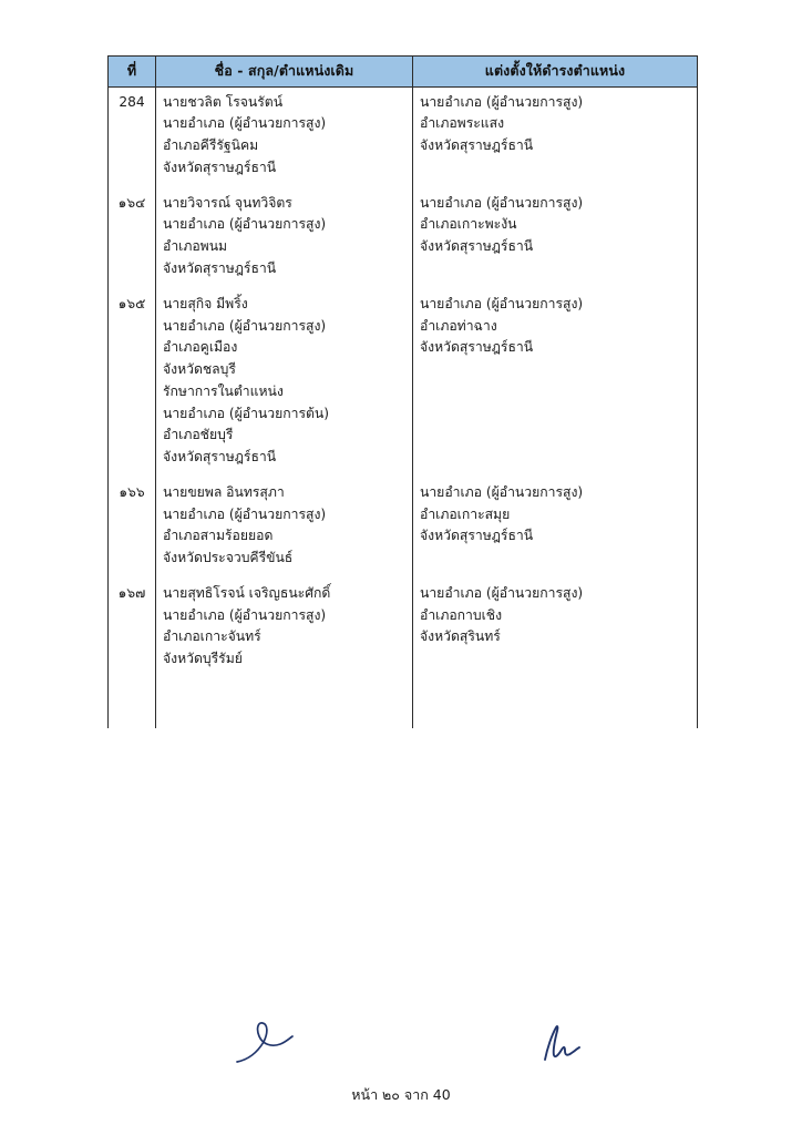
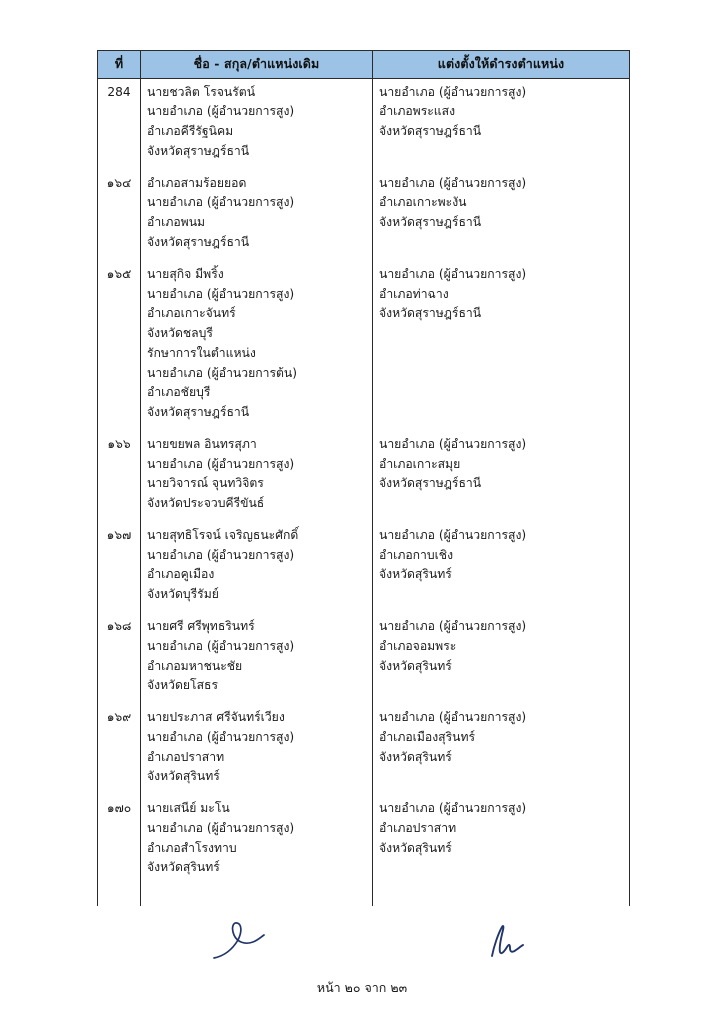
  ที่	ชื่อ - สกุล/ตำแหน่งเดิม	แต่งตั้งให้ดำรงตำแหน่ง
  284	นายชวลิต โรจนรัตน์นายอำเภอ (ผู้อำนวยการสูง)อำเภอคีรีรัฐนิคมจังหวัดสุราษฎร์ธานี	นายอำเภอ (ผู้อำนวยการสูง)อำเภอพระแสงจังหวัดสุราษฎร์ธานี
- ๑๖๔	นายวิจารณ์ จุนทวิจิตรนายอำเภอ (ผู้อำนวยการสูง)อำเภอพนมจังหวัดสุราษฎร์ธานี	นายอำเภอ (ผู้อำนวยการสูง)อำเภอเกาะพะงันจังหวัดสุราษฎร์ธานี
+ ๑๖๔	อำเภอสามร้อยยอดนายอำเภอ (ผู้อำนวยการสูง)อำเภอพนมจังหวัดสุราษฎร์ธานี	นายอำเภอ (ผู้อำนวยการสูง)อำเภอเกาะพะงันจังหวัดสุราษฎร์ธานี
- ๑๖๕	นายสุกิจ มีพริ้งนายอำเภอ (ผู้อำนวยการสูง)อำเภอคูเมืองจังหวัดชลบุรีรักษาการในตำแหน่งนายอำเภอ (ผู้อำนวยการต้น)อำเภอชัยบุรีจังหวัดสุราษฎร์ธานี	นายอำเภอ (ผู้อำนวยการสูง)อำเภอท่าฉางจังหวัดสุราษฎร์ธานี
+ ๑๖๕	นายสุกิจ มีพริ้งนายอำเภอ (ผู้อำนวยการสูง)อำเภอเกาะจันทร์จังหวัดชลบุรีรักษาการในตำแหน่งนายอำเภอ (ผู้อำนวยการต้น)อำเภอชัยบุรีจังหวัดสุราษฎร์ธานี	นายอำเภอ (ผู้อำนวยการสูง)อำเภอท่าฉางจังหวัดสุราษฎร์ธานี
- ๑๖๖	นายขยพล อินทรสุภานายอำเภอ (ผู้อำนวยการสูง)อำเภอสามร้อยยอดจังหวัดประจวบคีรีขันธ์	นายอำเภอ (ผู้อำนวยการสูง)อำเภอเกาะสมุยจังหวัดสุราษฎร์ธานี
+ ๑๖๖	นายขยพล อินทรสุภานายอำเภอ (ผู้อำนวยการสูง)นายวิจารณ์ จุนทวิจิตรจังหวัดประจวบคีรีขันธ์	นายอำเภอ (ผู้อำนวยการสูง)อำเภอเกาะสมุยจังหวัดสุราษฎร์ธานี
- ๑๖๗	นายสุทธิโรจน์ เจริญธนะศักดิ์นายอำเภอ (ผู้อำนวยการสูง)อำเภอเกาะจันทร์จังหวัดบุรีรัมย์	นายอำเภอ (ผู้อำนวยการสูง)อำเภอกาบเชิงจังหวัดสุรินทร์
+ ๑๖๗	นายสุทธิโรจน์ เจริญธนะศักดิ์นายอำเภอ (ผู้อำนวยการสูง)อำเภอคูเมืองจังหวัดบุรีรัมย์	นายอำเภอ (ผู้อำนวยการสูง)อำเภอกาบเชิงจังหวัดสุรินทร์
+ ๑๖๘	นายศรี ศรีพุทธรินทร์นายอำเภอ (ผู้อำนวยการสูง)อำเภอมหาชนะชัยจังหวัดยโสธร	นายอำเภอ (ผู้อำนวยการสูง)อำเภอจอมพระจังหวัดสุรินทร์
+ ๑๖๙	นายประภาส ศรีจันทร์เวียงนายอำเภอ (ผู้อำนวยการสูง)อำเภอปราสาทจังหวัดสุรินทร์	นายอำเภอ (ผู้อำนวยการสูง)อำเภอเมืองสุรินทร์จังหวัดสุรินทร์
+ ๑๗๐	นายเสนีย์ มะโนนายอำเภอ (ผู้อำนวยการสูง)อำเภอสำโรงทาบจังหวัดสุรินทร์	นายอำเภอ (ผู้อำนวยการสูง)อำเภอปราสาทจังหวัดสุรินทร์
- หน้า ๒๐ จาก 40
+ หน้า ๒๐ จาก ๒๓
